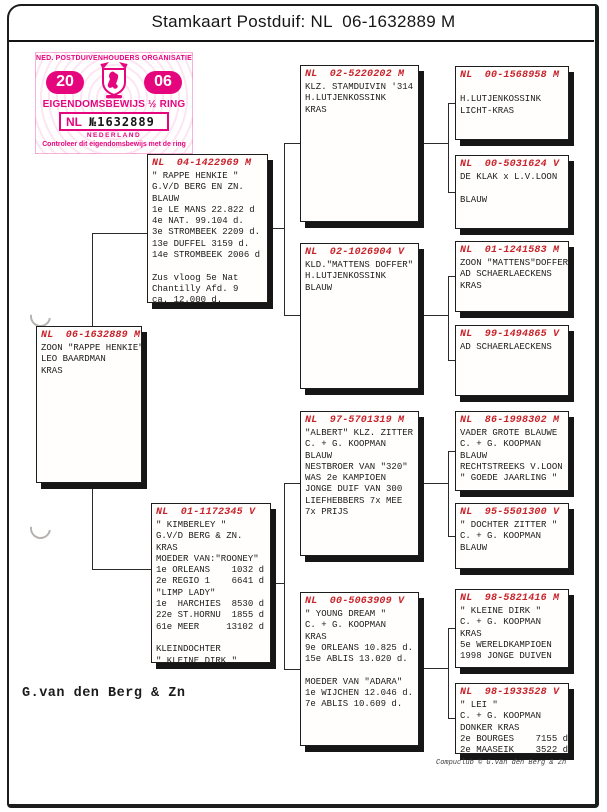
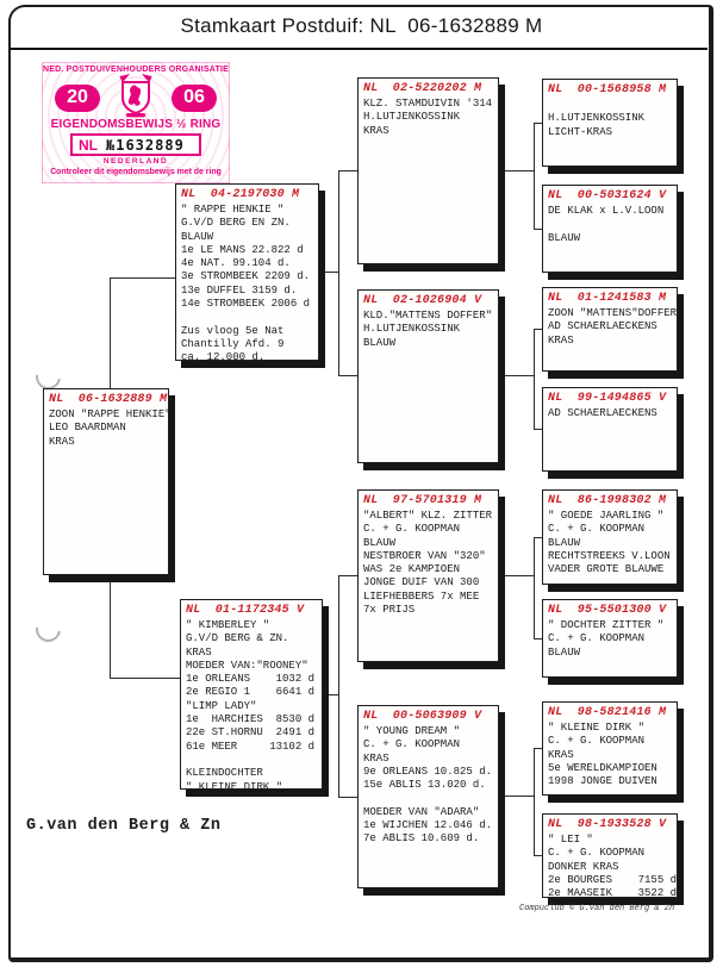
  Stamkaart Postduif: NL 06-1632889 M
  20
  06
  EIGENDOMSBEWIJS ½ RING
  NL
  №1632889
  NL 06-1632889 M
  ZOON "RAPPE HENKIE
  LEO BAARDMAN
  KRAS
- NL 04-1422969 M
+ NL 04-2197030 M
  " RAPPE HENKIE "
  G.V/D BERG EN ZN.
  BLAUW
  1e LE MANS 22.822 d
  4e NAT. 99.104 d.
  3e STROMBEEK 2209 d.
  13e DUFFEL 3159 d.
  14e STROMBEEK 2006 d
  Zus vloog 5e Nat
  Chantilly Afd. 9
  ca. 12.000 d.
  NL 01-1172345 V
  " KIMBERLEY "
  G.V/D BERG & ZN.
  KRAS
  MOEDER VAN:"ROONEY"
  1e ORLEANS 1032 d
  2e REGIO 1 6641 d
  "LIMP LADY"
  1e HARCHIES 8530 d
- 22e ST.HORNU 1855 d
+ 22e ST.HORNU 2491 d
  61e MEER 13102 d
  KLEINDOCHTER
  " KLEINE DIRK "
  NL 02-5220202 M
  KLZ. STAMDUIVIN '314
  H.LUTJENKOSSINK
  KRAS
  NL 02-1026904 V
  KLD."MATTENS DOFFER"
  H.LUTJENKOSSINK
  BLAUW
  NL 97-5701319 M
  "ALBERT" KLZ. ZITTER
  C. + G. KOOPMAN
  BLAUW
  NESTBROER VAN "320"
  WAS 2e KAMPIOEN
  JONGE DUIF VAN 300
  LIEFHEBBERS 7x MEE
  7x PRIJS
  NL 00-5063909 V
  " YOUNG DREAM "
  C. + G. KOOPMAN
  KRAS
  9e ORLEANS 10.825 d.
  15e ABLIS 13.020 d.
  MOEDER VAN "ADARA"
  1e WIJCHEN 12.046 d.
  7e ABLIS 10.609 d.
  NL 00-1568958 M
  H.LUTJENKOSSINK
  LICHT-KRAS
  NL 00-5031624 V
  DE KLAK x L.V.LOON
  BLAUW
  NL 01-1241583 M
  ZOON "MATTENS"DOFFE
  AD SCHAERLAECKENS
  KRAS
  NL 99-1494865 V
  AD SCHAERLAECKENS
  NL 86-1998302 M
- VADER GROTE BLAUWE
+ " GOEDE JAARLING "
  C. + G. KOOPMAN
  BLAUW
  RECHTSTREEKS V.LOON
- " GOEDE JAARLING "
+ VADER GROTE BLAUWE
  NL 95-5501300 V
  " DOCHTER ZITTER "
  C. + G. KOOPMAN
  BLAUW
  NL 98-5821416 M
  " KLEINE DIRK "
  C. + G. KOOPMAN
  KRAS
  5e WERELDKAMPIOEN
  1998 JONGE DUIVEN
  NL 98-1933528 V
  " LEI "
  C. + G. KOOPMAN
  DONKER KRAS
  2e BOURGES 7155
  2e MAASEIK 3522
  G.van den Berg & Zn
  Compuclub © G.van den Berg & Zn
